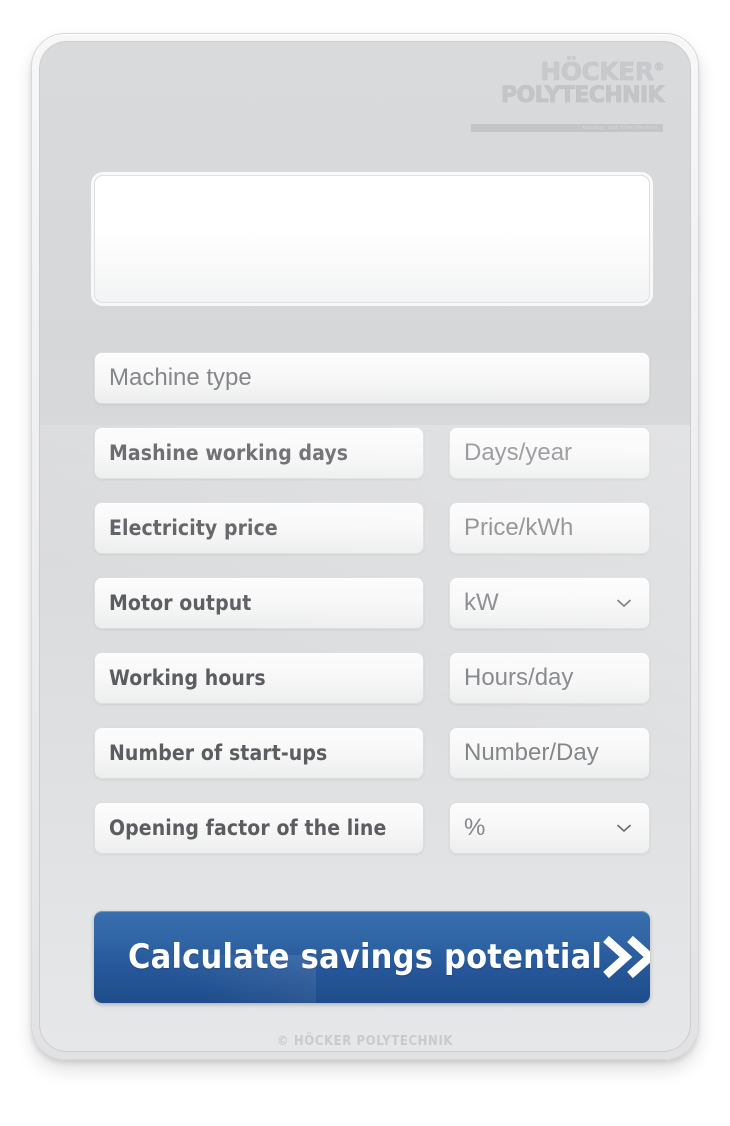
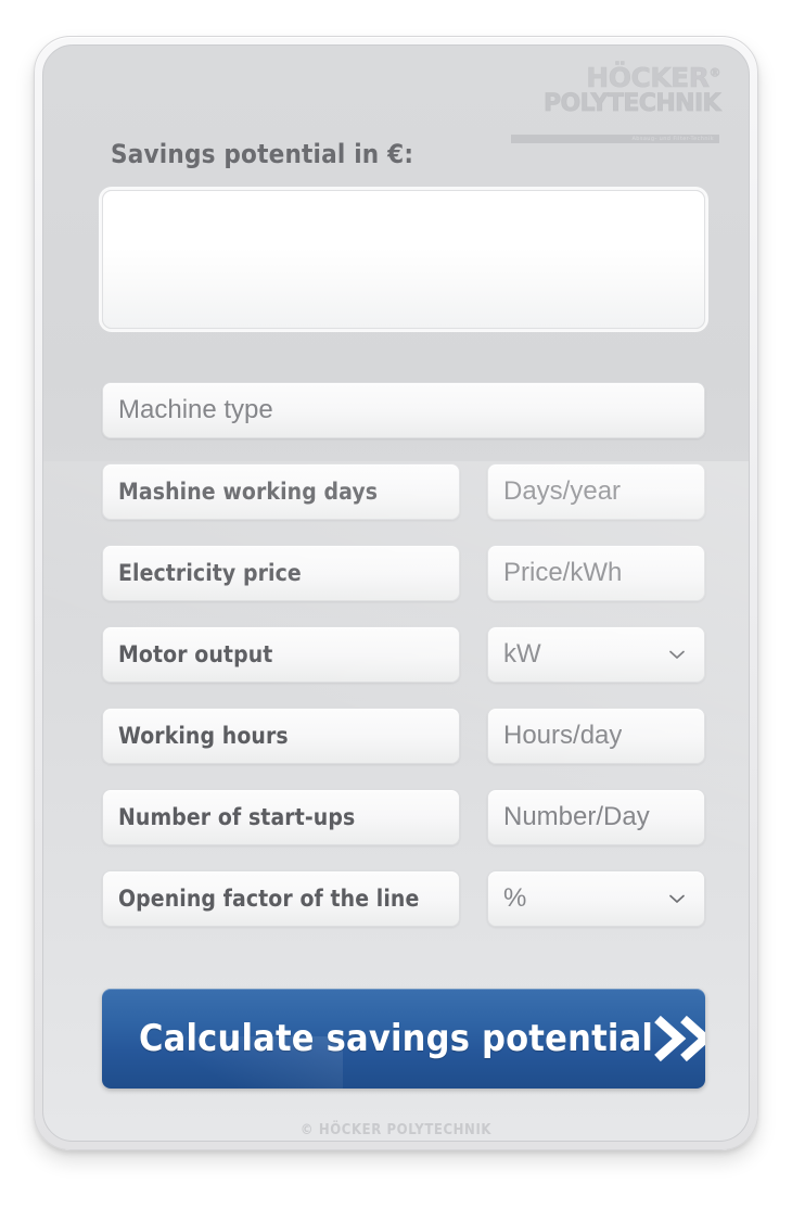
  POLYTECHNIK
+ Savings potential in €:
  Machine type
